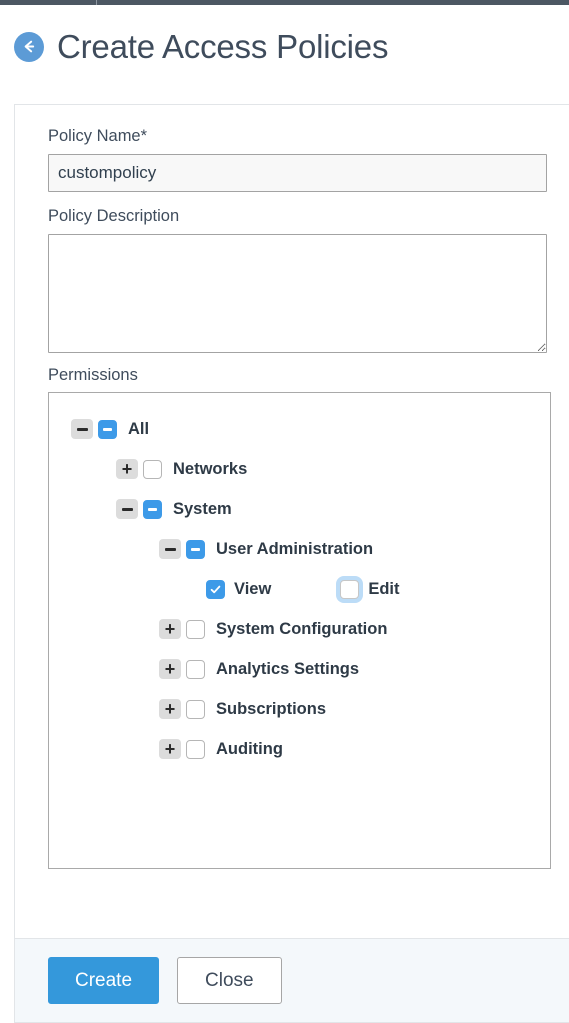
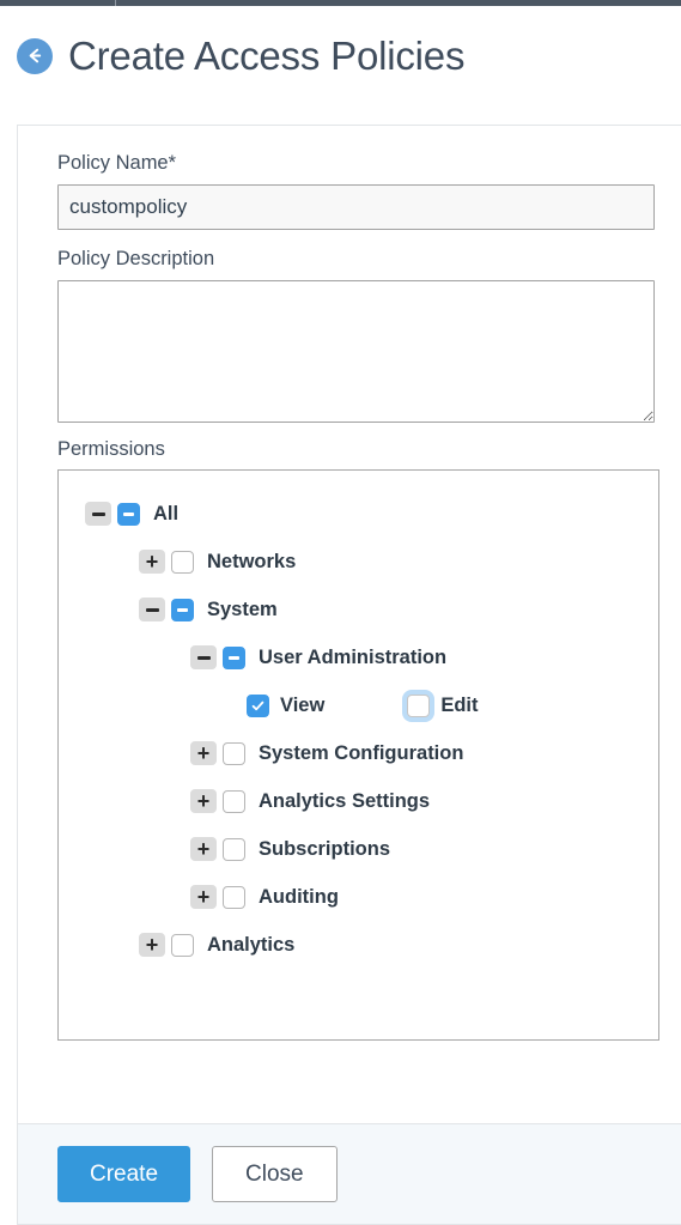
  Create Access Policies
  Policy Name*
  custompolicy
  Policy Description
  Permissions
  All
  Networks
  System
  User Administration
  View
  Edit
  System Configuration
  Analytics Settings
  Subscriptions
  Auditing
+ Analytics
  Create
  Close
